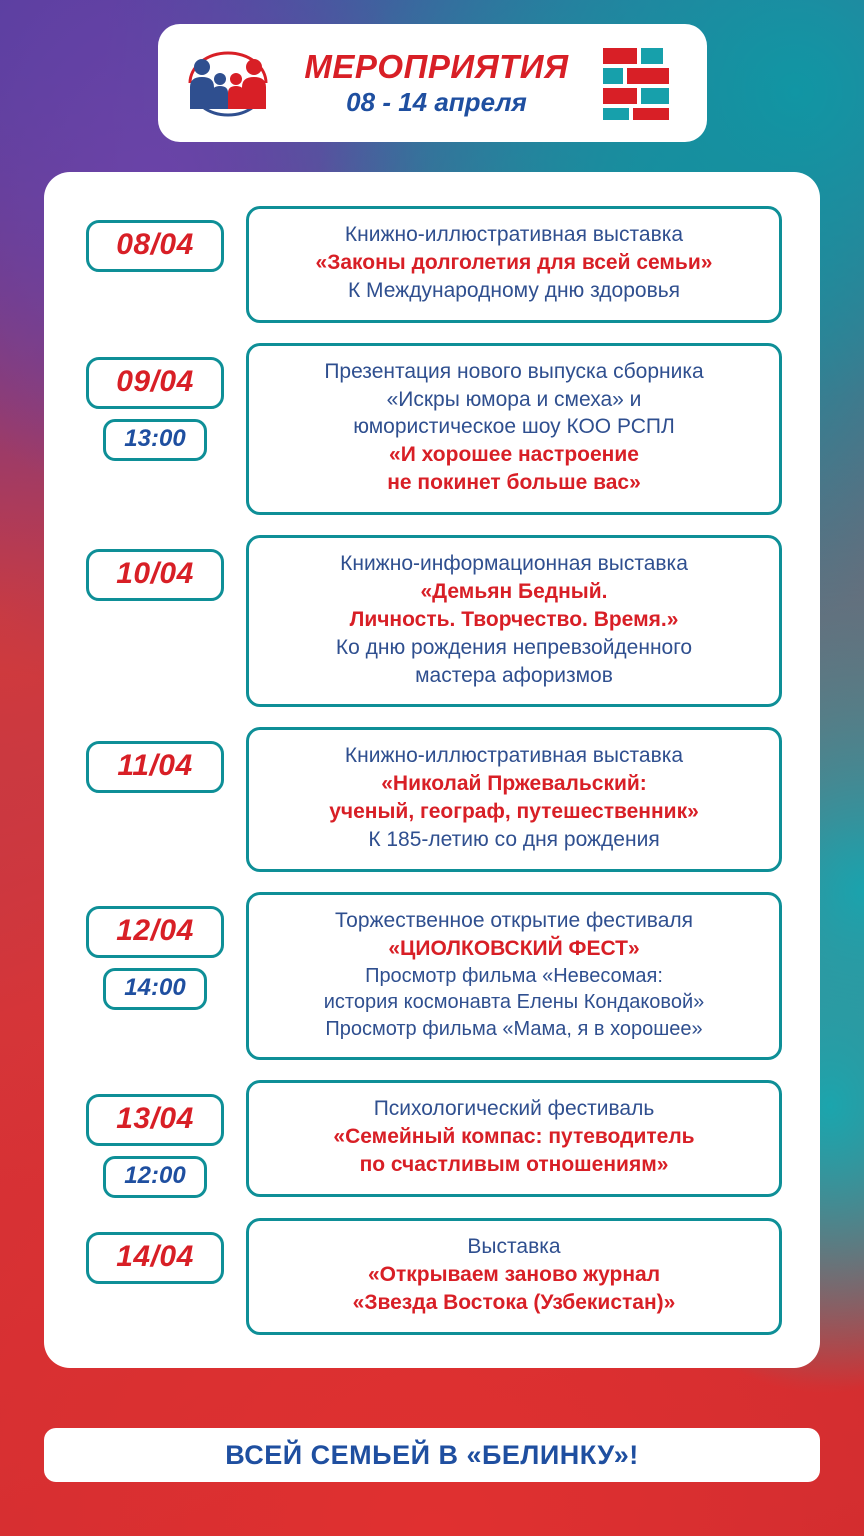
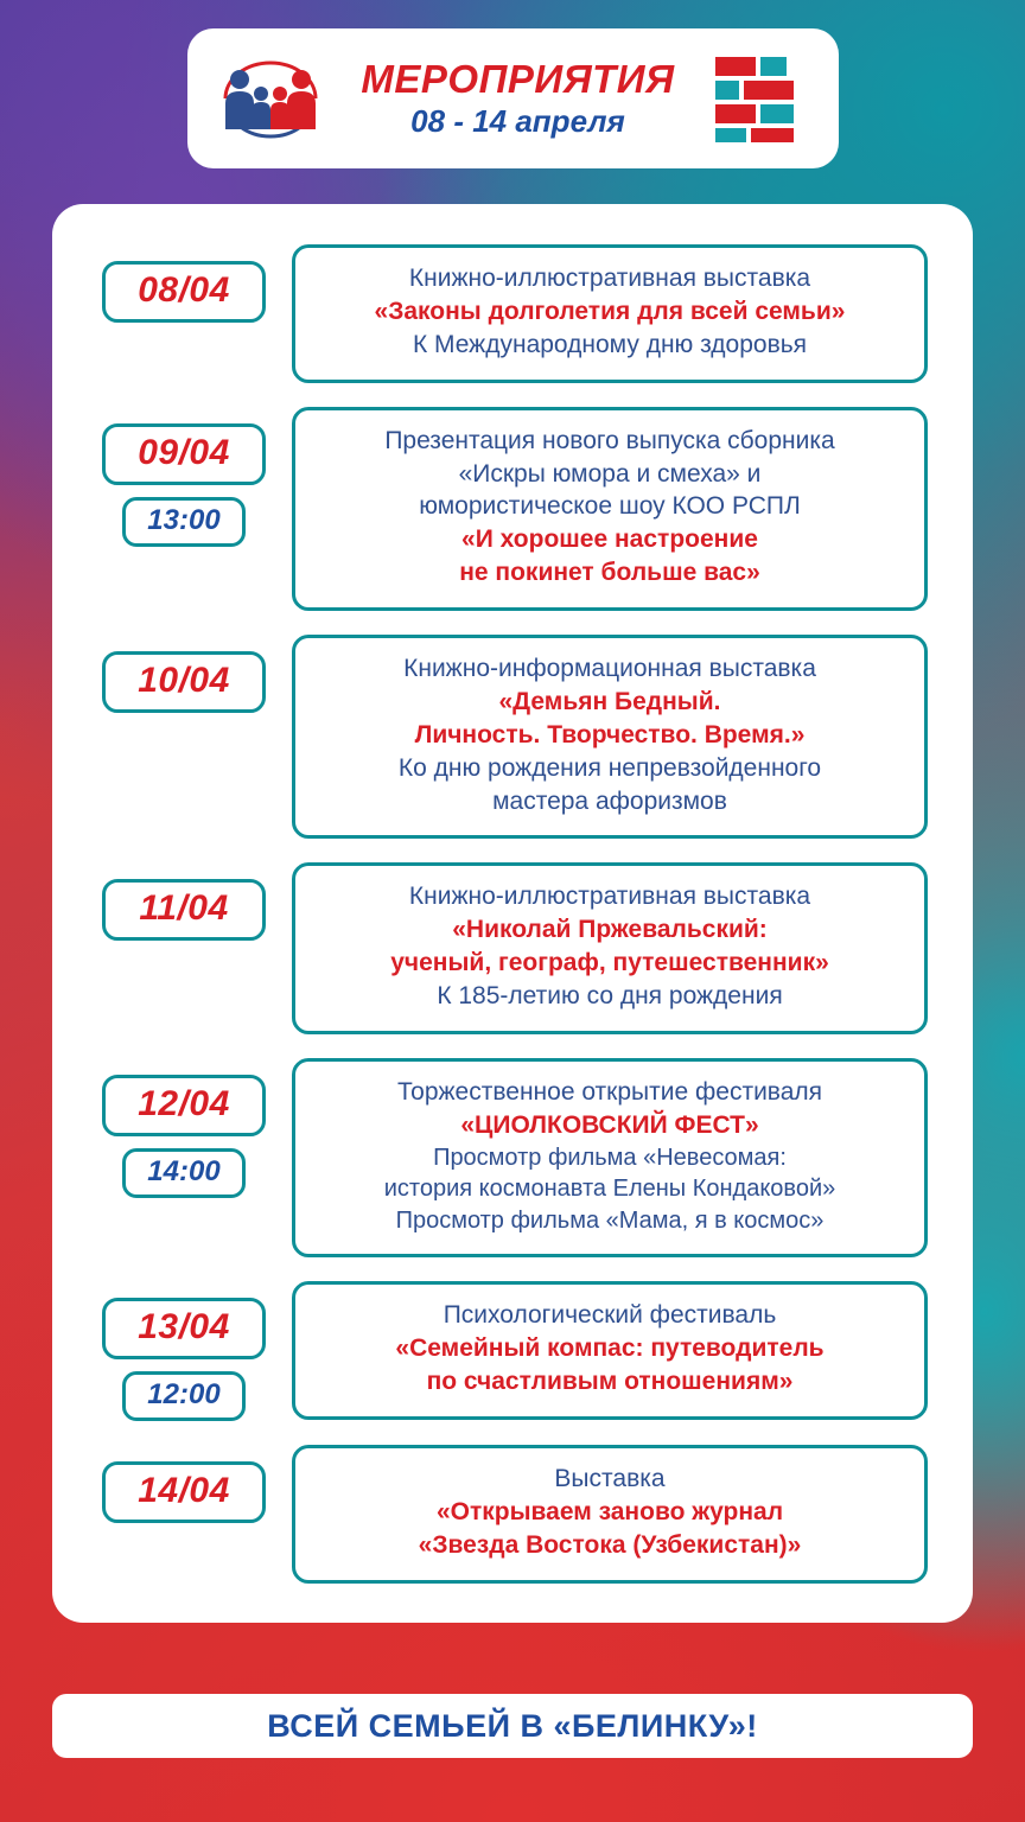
  МЕРОПРИЯТИЯ
  08 - 14 апреля
  08/04
  Книжно-иллюстративная выставка
  «Законы долголетия для всей семьи»
  К Международному дню здоровья
  09/04
  13:00
  Презентация нового выпуска сборника
  «Искры юмора и смеха» и
  юмористическое шоу КОО РСПЛ
  «И хорошее настроение
  не покинет больше вас»
  10/04
  Книжно-информационная выставка
  «Демьян Бедный.
  Личность. Творчество. Время.»
  Ко дню рождения непревзойденного
  мастера афоризмов
  11/04
  Книжно-иллюстративная выставка
  «Николай Пржевальский:
  ученый, географ, путешественник»
  К 185-летию со дня рождения
  12/04
  14:00
  Торжественное открытие фестиваля
  «ЦИОЛКОВСКИЙ ФЕСТ»
  Просмотр фильма «Невесомая:
  история космонавта Елены Кондаковой»
- Просмотр фильма «Мама, я в хорошее»
+ Просмотр фильма «Мама, я в космос»
  13/04
  12:00
  Психологический фестиваль
  «Семейный компас: путеводитель
  по счастливым отношениям»
  14/04
  Выставка
  «Открываем заново журнал
  «Звезда Востока (Узбекистан)»
  ВСЕЙ СЕМЬЕЙ В «БЕЛИНКУ»!
